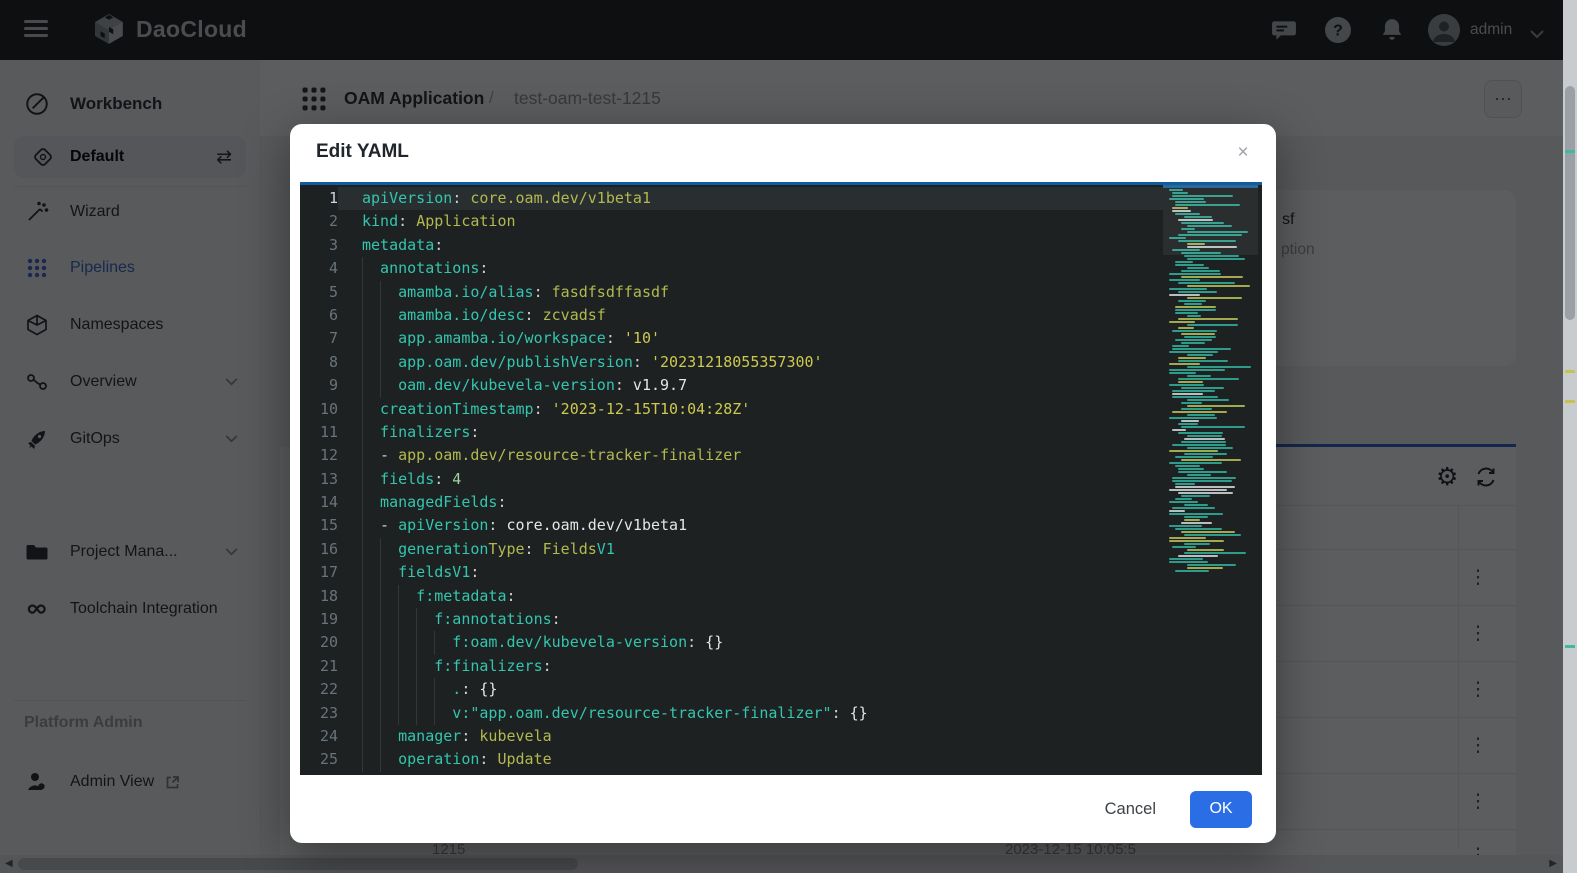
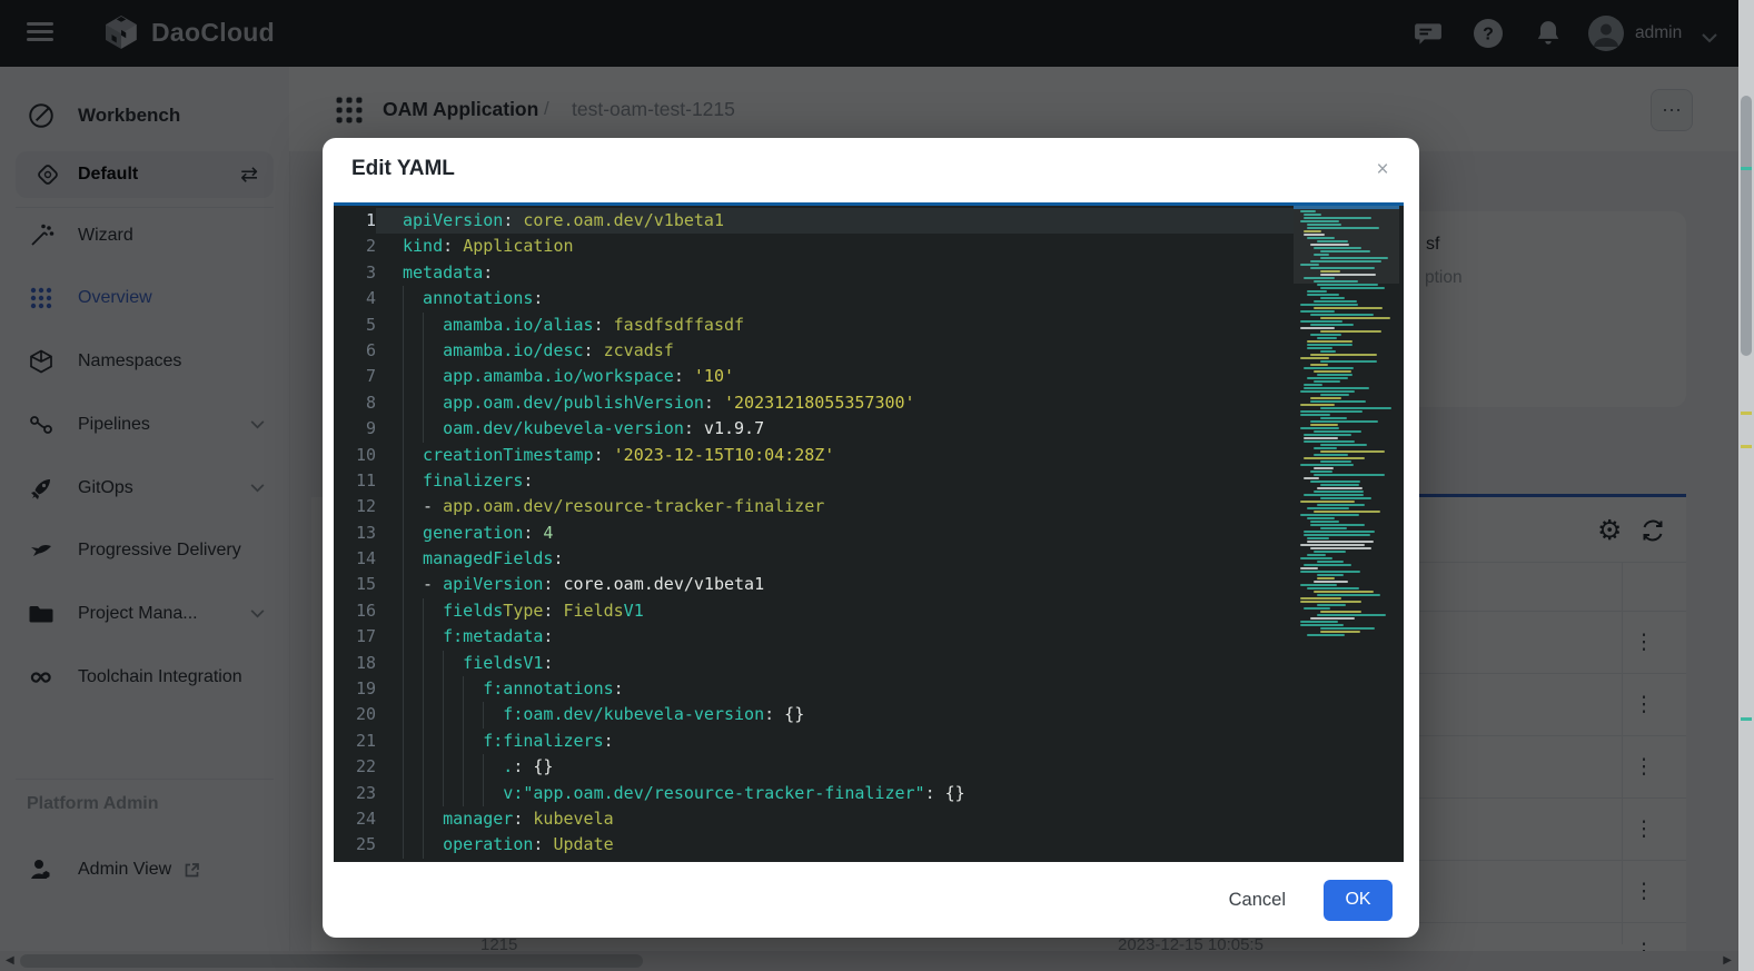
  DaoCloud
  ?
  admin
  Workbench
  Default
  ⇄
  Wizard
- Pipelines
+ Overview
  Namespaces
- Overview
+ Pipelines
  GitOps
+ Progressive Delivery
  Project Mana...
  Toolchain Integration
  Platform Admin
  Admin View
  OAM Application
  /
  test-oam-test-1215
  ⋯
  sf
  ption
  ⚙
  ⋮
  ⋮
  ⋮
  ⋮
  ⋮
  1215
  2023-12-15 10:05:5
  ◀
  ▶
  Edit YAML
  ×
  1
  apiVersion: core.oam.dev/v1beta1
  2
  kind: Application
  3
  metadata:
  4
  annotations:
  5
  amamba.io/alias: fasdfsdffasdf
  6
  amamba.io/desc: zcvadsf
  7
  app.amamba.io/workspace: '10'
  8
  app.oam.dev/publishVersion: '20231218055357300'
  9
  oam.dev/kubevela-version: v1.9.7
  10
  creationTimestamp: '2023-12-15T10:04:28Z'
  11
  finalizers:
  12
  - app.oam.dev/resource-tracker-finalizer
  13
- fields: 4
+ generation: 4
  14
  managedFields:
  15
  - apiVersion: core.oam.dev/v1beta1
  16
- generationType: FieldsV1
+ fieldsType: FieldsV1
  17
- fieldsV1:
+ f:metadata:
  18
- f:metadata:
+ fieldsV1:
  19
  f:annotations:
  20
  f:oam.dev/kubevela-version: {}
  21
  f:finalizers:
  22
  .: {}
  23
  v:"app.oam.dev/resource-tracker-finalizer": {}
  24
  manager: kubevela
  25
  operation: Update
  Cancel
  OK
